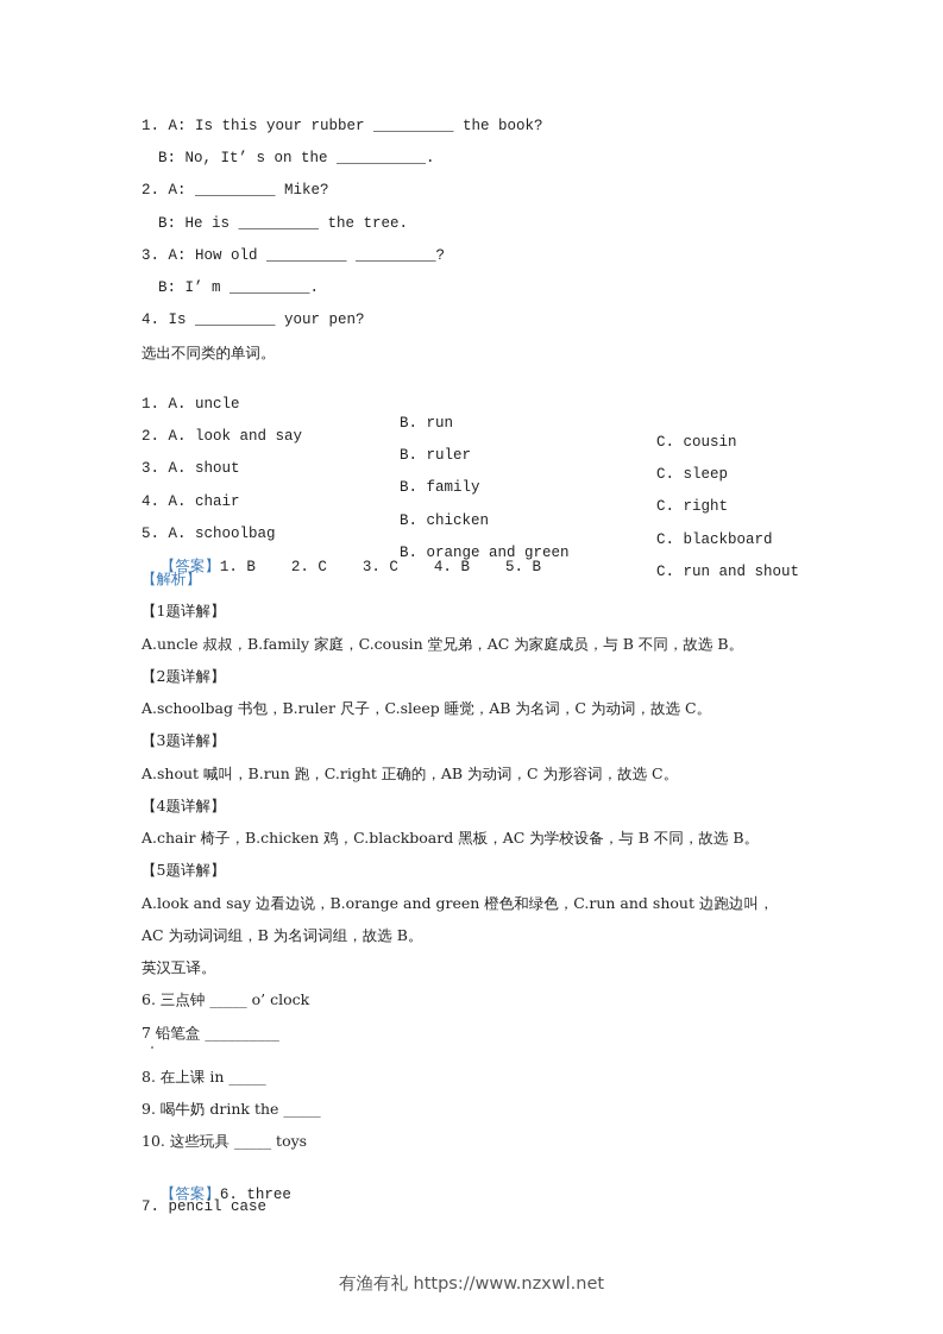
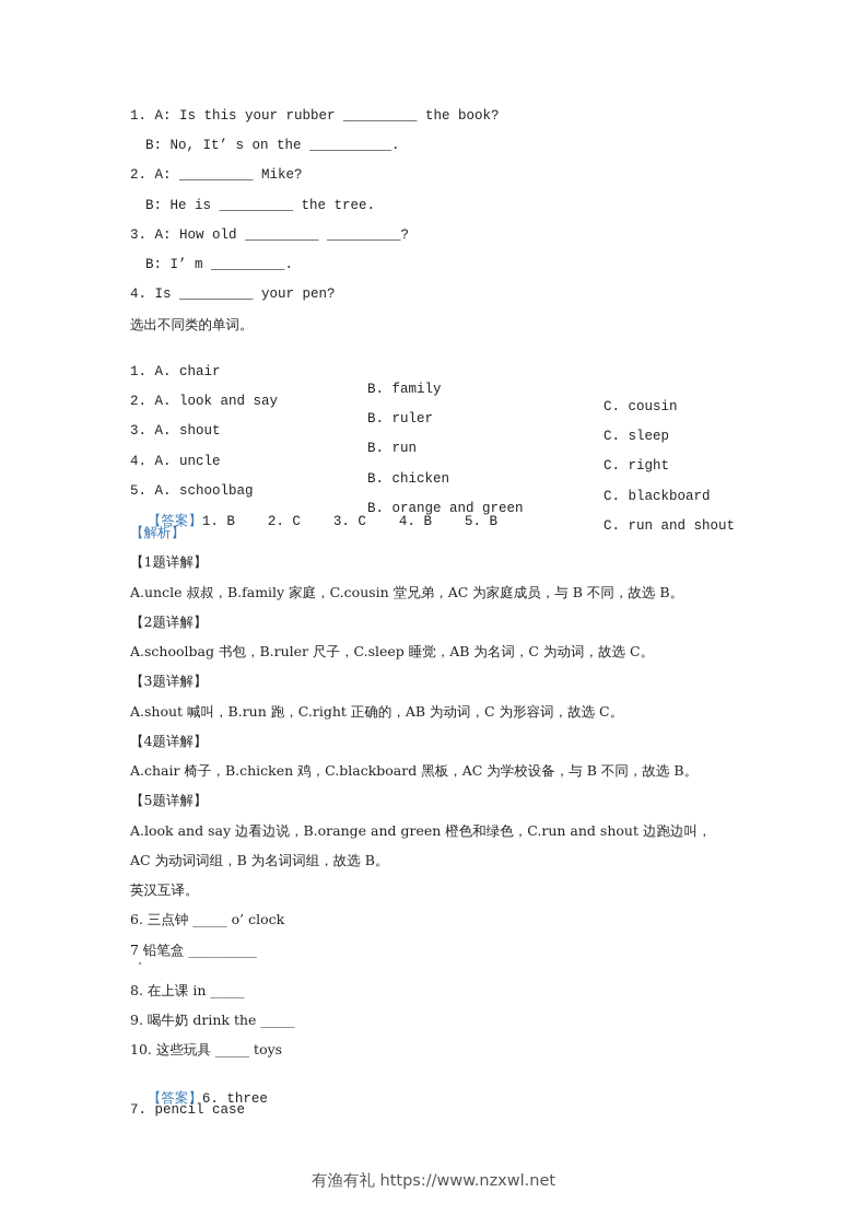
  1. A: Is this your rubber _________ the book?
  B: No, It’ s on the __________.
  2. A: _________ Mike?
  B: He is _________ the tree.
  3. A: How old _________ _________?
  B: I’ m _________.
  4. Is _________ your pen?
  选出不同类的单词。
- 1. A. uncle
+ 1. A. chair
- B. run
+ B. family
  C. cousin
  2. A. look and say
  B. ruler
  C. sleep
  3. A. shout
- B. family
+ B. run
  C. right
- 4. A. chair
+ 4. A. uncle
  B. chicken
  C. blackboard
  5. A. schoolbag
  B. orange and green
  C. run and shout
  【答案】1. B 2. C 3. C 4. B 5. B
  【解析】
  【1题详解】
  A.uncle 叔叔，B.family 家庭，C.cousin 堂兄弟，AC 为家庭成员，与 B 不同，故选 B。
  【2题详解】
  A.schoolbag 书包，B.ruler 尺子，C.sleep 睡觉，AB 为名词，C 为动词，故选 C。
  【3题详解】
  A.shout 喊叫，B.run 跑，C.right 正确的，AB 为动词，C 为形容词，故选 C。
  【4题详解】
  A.chair 椅子，B.chicken 鸡，C.blackboard 黑板，AC 为学校设备，与 B 不同，故选 B。
  【5题详解】
  A.look and say 边看边说，B.orange and green 橙色和绿色，C.run and shout 边跑边叫，
  AC 为动词词组，B 为名词词组，故选 B。
  英汉互译。
  6. 三点钟 _____ o’ clock
  7 铅笔盒 __________
  8. 在上课 in _____
  9. 喝牛奶 drink the _____
  10. 这些玩具 _____ toys
  【答案】6. three
  7. pencil case
  有渔有礼 https://www.nzxwl.net
